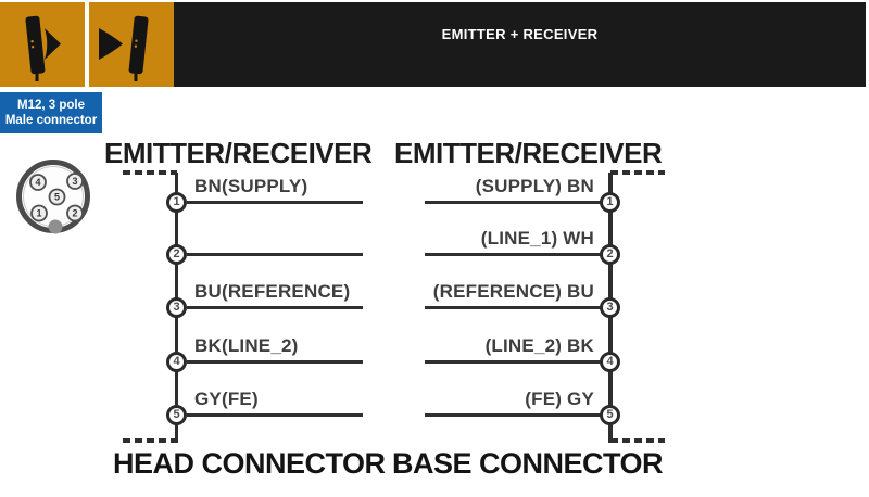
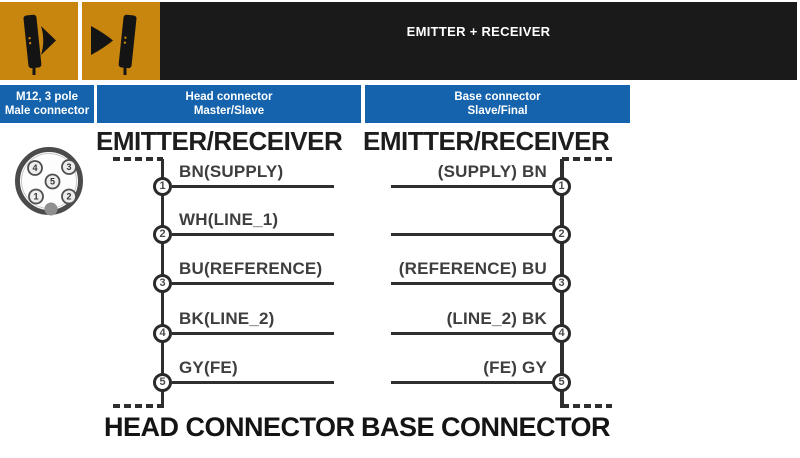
  EMITTER + RECEIVER
  M12, 3 pole
  Male connector
+ Head connector
+ Master/Slave
+ Base connector
+ Slave/Final
  1
  2
  3
  4
  5
  EMITTER/RECEIVER
  HEAD CONNECTOR
  BN(SUPPLY)
  1
+ WH(LINE_1)
  2
  BU(REFERENCE)
  3
  BK(LINE_2)
  4
  GY(FE)
  5
  EMITTER/RECEIVER
  BASE CONNECTOR
  (SUPPLY) BN
  1
- (LINE_1) WH
  2
  (REFERENCE) BU
  3
  (LINE_2) BK
  4
  (FE) GY
  5
